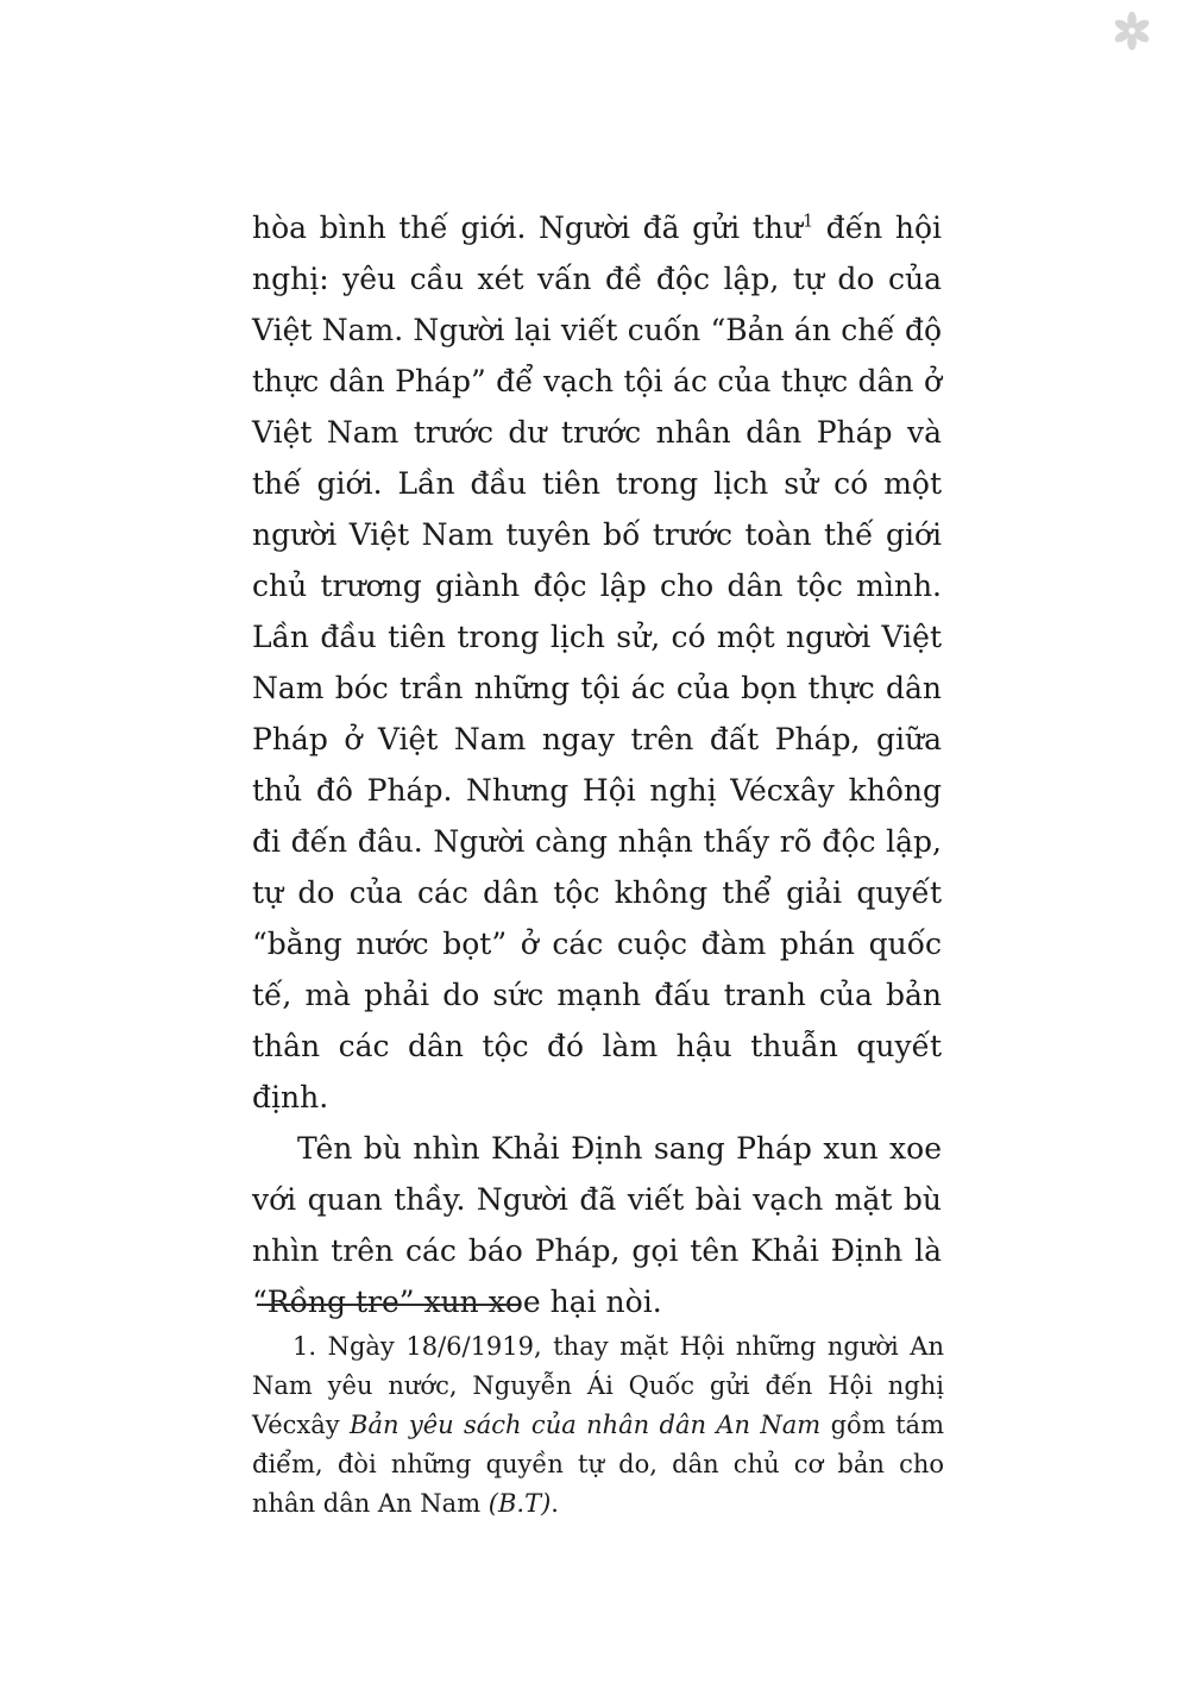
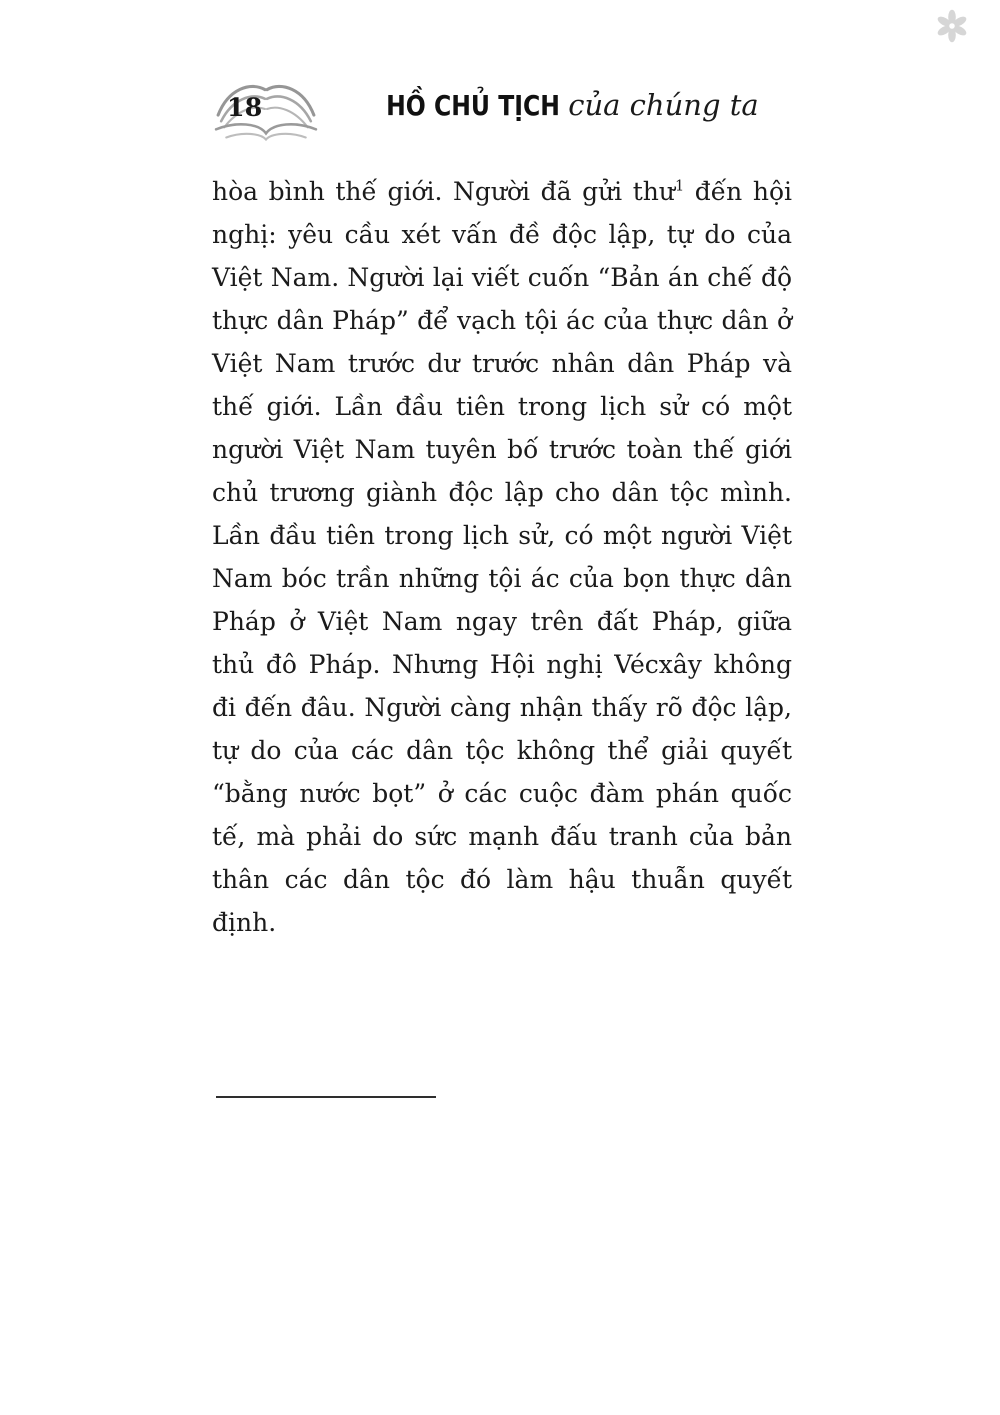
+ 18
+ HỒ CHỦ TỊCH của chúng ta
  hòa bình thế giới. Người đã gửi thư1 đến hội nghị: yêu cầu xét vấn đề độc lập, tự do của Việt Nam. Người lại viết cuốn “Bản án chế độ thực dân Pháp” để vạch tội ác của thực dân ở Việt Nam trước dư trước nhân dân Pháp và thế giới. Lần đầu tiên trong lịch sử có một người Việt Nam tuyên bố trước toàn thế giới chủ trương giành độc lập cho dân tộc mình. Lần đầu tiên trong lịch sử, có một người Việt Nam bóc trần những tội ác của bọn thực dân Pháp ở Việt Nam ngay trên đất Pháp, giữa thủ đô Pháp. Nhưng Hội nghị Vécxây không đi đến đâu. Người càng nhận thấy rõ độc lập, tự do của các dân tộc không thể giải quyết “bằng nước bọt” ở các cuộc đàm phán quốc tế, mà phải do sức mạnh đấu tranh của bản thân các dân tộc đó làm hậu thuẫn quyết định.
- Tên bù nhìn Khải Định sang Pháp xun xoe với quan thầy. Người đã viết bài vạch mặt bù nhìn trên các báo Pháp, gọi tên Khải Định là “Rồng tre” xun xoe hại nòi.
- 1. Ngày 18/6/1919, thay mặt Hội những người An Nam yêu nước, Nguyễn Ái Quốc gửi đến Hội nghị Vécxây Bản yêu sách của nhân dân An Nam gồm tám điểm, đòi những quyền tự do, dân chủ cơ bản cho nhân dân An Nam (B.T).
